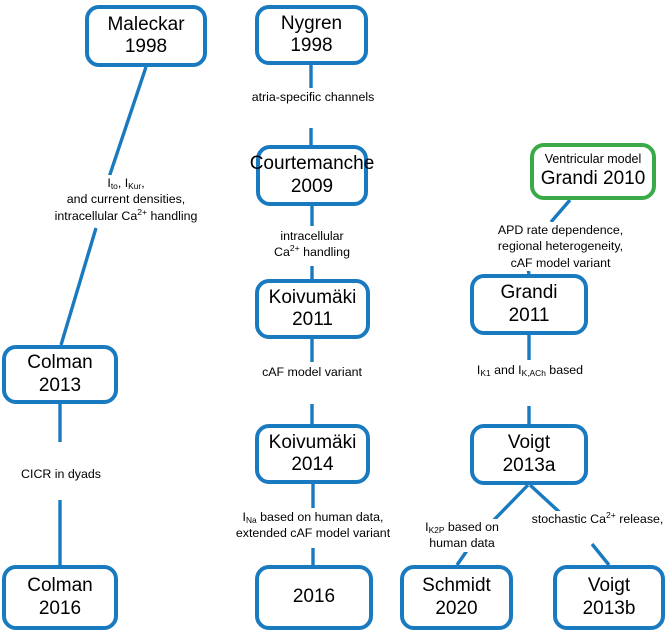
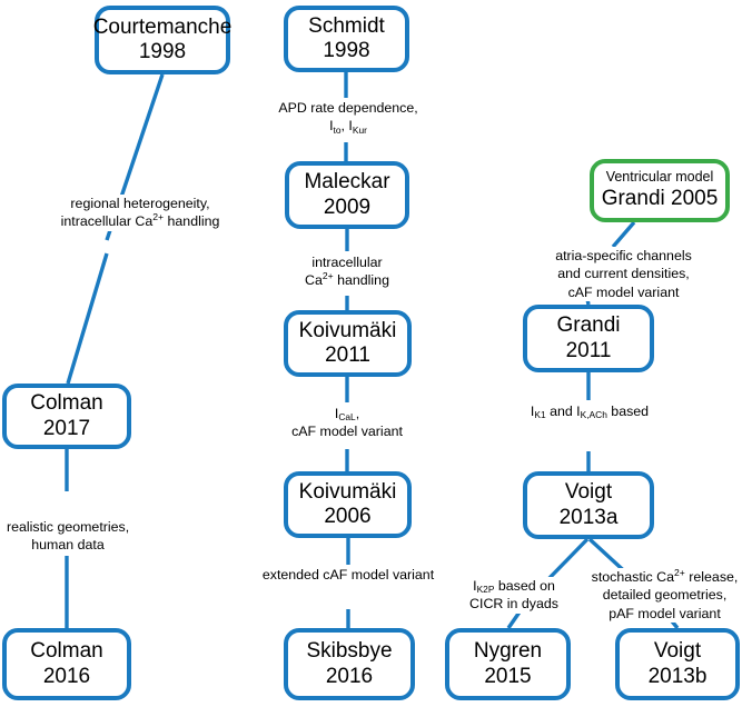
- Maleckar
+ Courtemanche
  1998
- Nygren
+ Schmidt
  1998
  Ventricular model
- Grandi 2010
+ Grandi 2005
- Courtemanche
+ Maleckar
  2009
  Grandi
  2011
  Koivumäki
  2011
  Colman
- 2013
+ 2017
  Koivumäki
- 2014
+ 2006
  Voigt
  2013a
+ Skibsbye
  2016
- Schmidt
+ Nygren
- 2020
+ 2015
  Voigt
  2013b
  Colman
  2016
- Ito, IKur,
- and current densities,
+ regional heterogeneity,
  intracellular Ca2+ handling
- atria-specific channels
+ APD rate dependence,
+ Ito, IKur
  intracellular
  Ca2+ handling
+ ICaL,
  cAF model variant
- INa based on human data,
  extended cAF model variant
+ realistic geometries,
- CICR in dyads
+ human data
- APD rate dependence,
+ atria-specific channels
- regional heterogeneity,
+ and current densities,
  cAF model variant
  IK1 and IK,ACh based
  IK2P based on
- human data
+ CICR in dyads
  stochastic Ca2+ release,
+ detailed geometries,
+ pAF model variant
